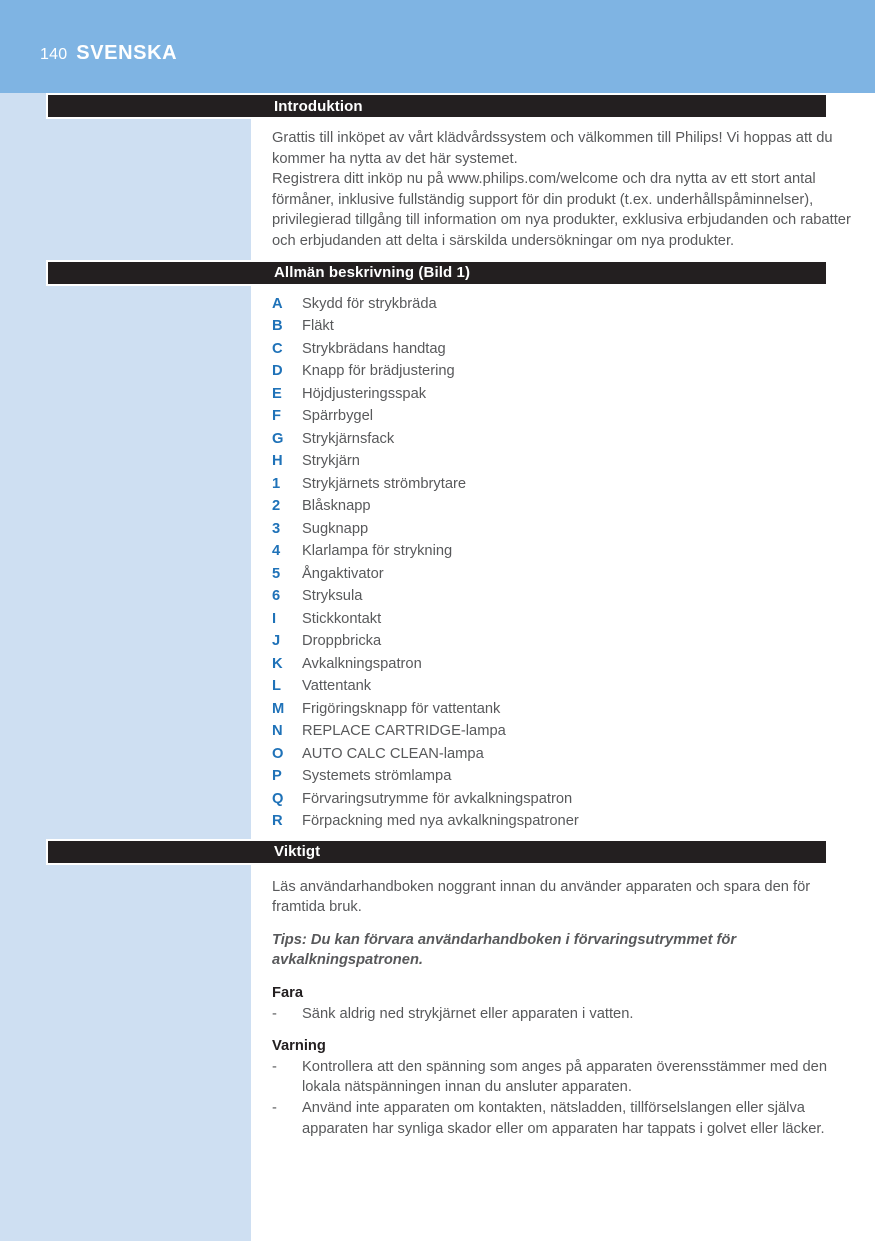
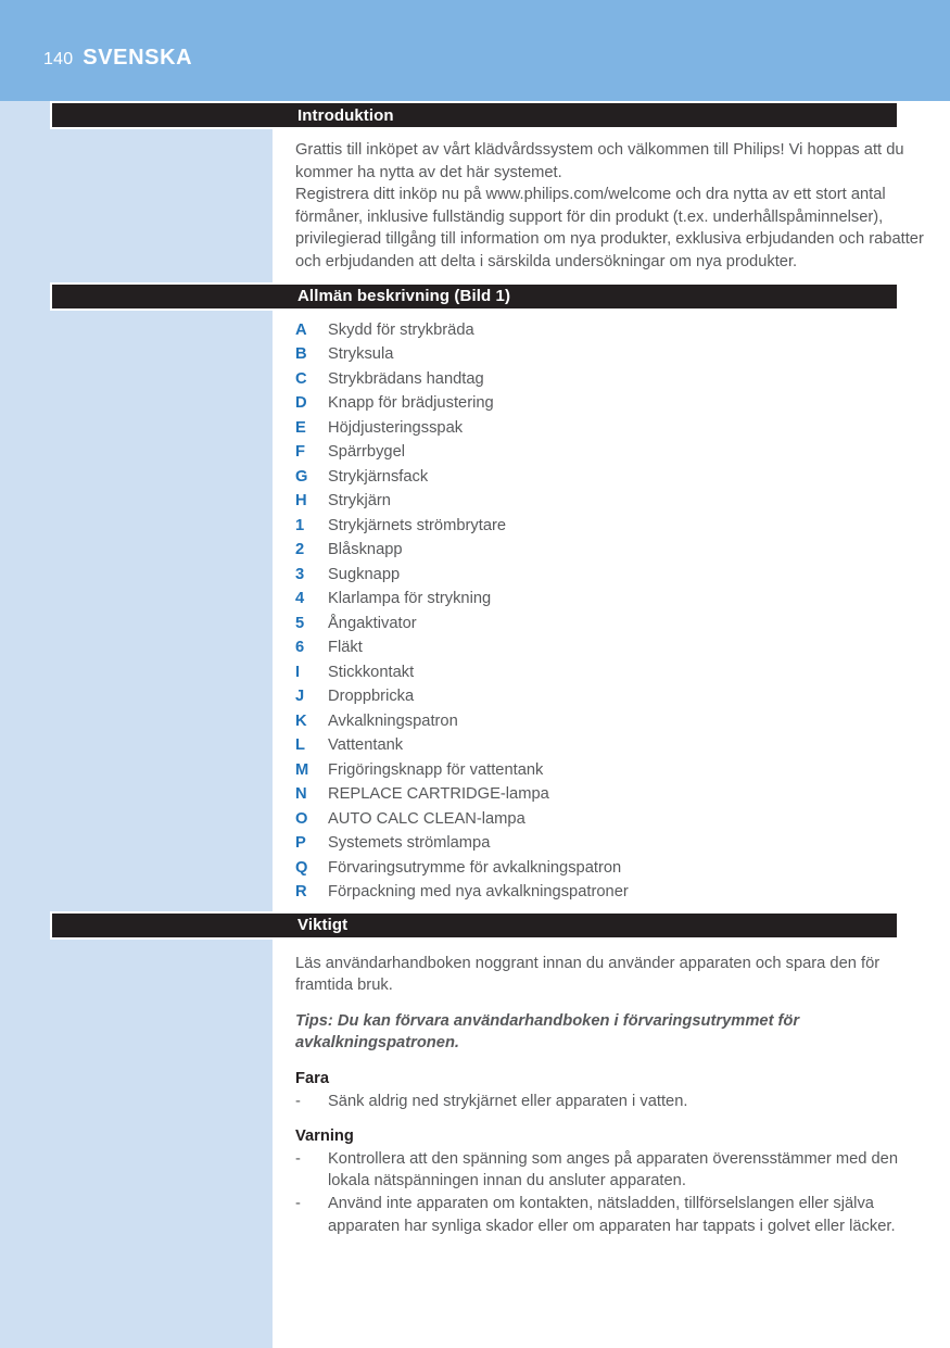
  140
  SVENSKA
  Introduktion
  Grattis till inköpet av vårt klädvårdssystem och välkommen till Philips! Vi hoppas att du kommer ha nytta av det här systemet.
  Registrera ditt inköp nu på www.philips.com/welcome och dra nytta av ett stort antal förmåner, inklusive fullständig support för din produkt (t.ex. underhållspåminnelser), privilegierad tillgång till information om nya produkter, exklusiva erbjudanden och rabatter och erbjudanden att delta i särskilda undersökningar om nya produkter.
  Allmän beskrivning (Bild 1)
  A
  Skydd för strykbräda
  B
- Fläkt
+ Stryksula
  C
  Strykbrädans handtag
  D
  Knapp för brädjustering
  E
  Höjdjusteringsspak
  F
  Spärrbygel
  G
  Strykjärnsfack
  H
  Strykjärn
  1
  Strykjärnets strömbrytare
  2
  Blåsknapp
  3
  Sugknapp
  4
  Klarlampa för strykning
  5
  Ångaktivator
  6
- Stryksula
+ Fläkt
  I
  Stickkontakt
  J
  Droppbricka
  K
  Avkalkningspatron
  L
  Vattentank
  M
  Frigöringsknapp för vattentank
  N
  REPLACE CARTRIDGE-lampa
  O
  AUTO CALC CLEAN-lampa
  P
  Systemets strömlampa
  Q
  Förvaringsutrymme för avkalkningspatron
  R
  Förpackning med nya avkalkningspatroner
  Viktigt
  Läs användarhandboken noggrant innan du använder apparaten och spara den för framtida bruk.
  Tips: Du kan förvara användarhandboken i förvaringsutrymmet för avkalkningspatronen.
  Fara
  -
  Sänk aldrig ned strykjärnet eller apparaten i vatten.
  Varning
  -
  Kontrollera att den spänning som anges på apparaten överensstämmer med den lokala nätspänningen innan du ansluter apparaten.
  -
  Använd inte apparaten om kontakten, nätsladden, tillförselslangen eller själva apparaten har synliga skador eller om apparaten har tappats i golvet eller läcker.
